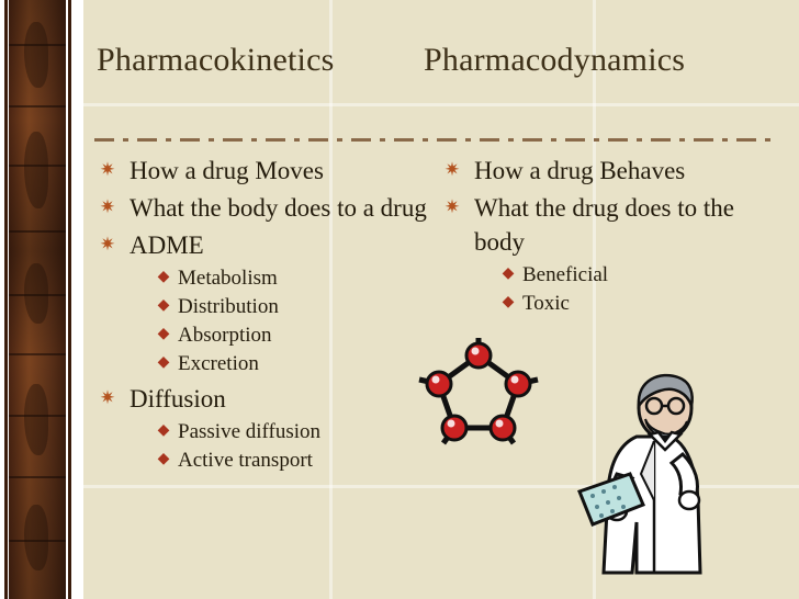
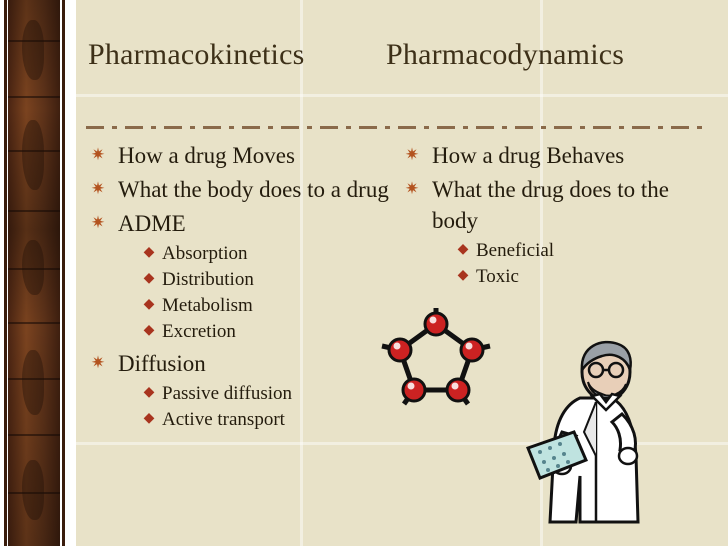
  Pharmacokinetics
  Pharmacodynamics
  ✷
  How a drug Moves
  ✷
  What the body does to a drug
  ✷
  ADME
  ◆
- Metabolism
+ Absorption
  ◆
  Distribution
  ◆
- Absorption
+ Metabolism
  ◆
  Excretion
  ✷
  Diffusion
  ◆
  Passive diffusion
  ◆
  Active transport
  ✷
  How a drug Behaves
  ✷
  What the drug does to the body
  ◆
  Beneficial
  ◆
  Toxic
